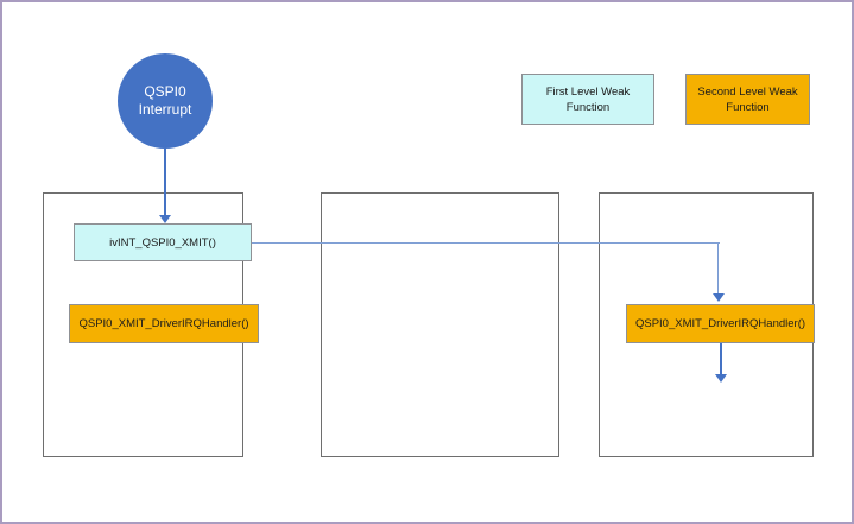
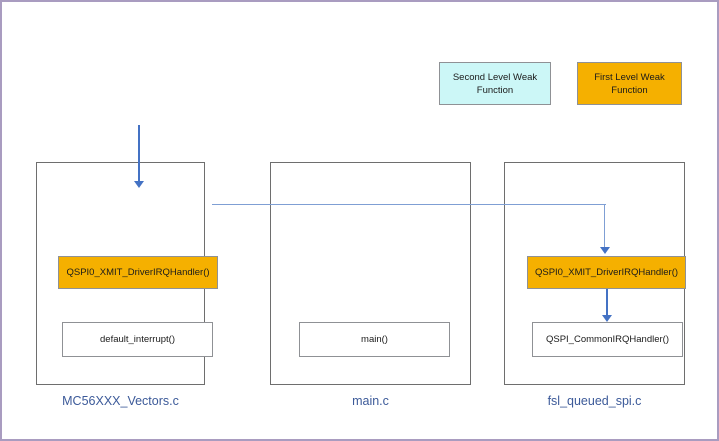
- QSPI0
- Interrupt
- First Level Weak
+ Second Level Weak
  Function
- Second Level Weak
+ First Level Weak
  Function
- ivINT_QSPI0_XMIT()
  QSPI0_XMIT_DriverIRQHandler()
+ default_interrupt()
+ main()
  QSPI0_XMIT_DriverIRQHandler()
+ QSPI_CommonIRQHandler()
+ MC56XXX_Vectors.c
+ main.c
+ fsl_queued_spi.c
